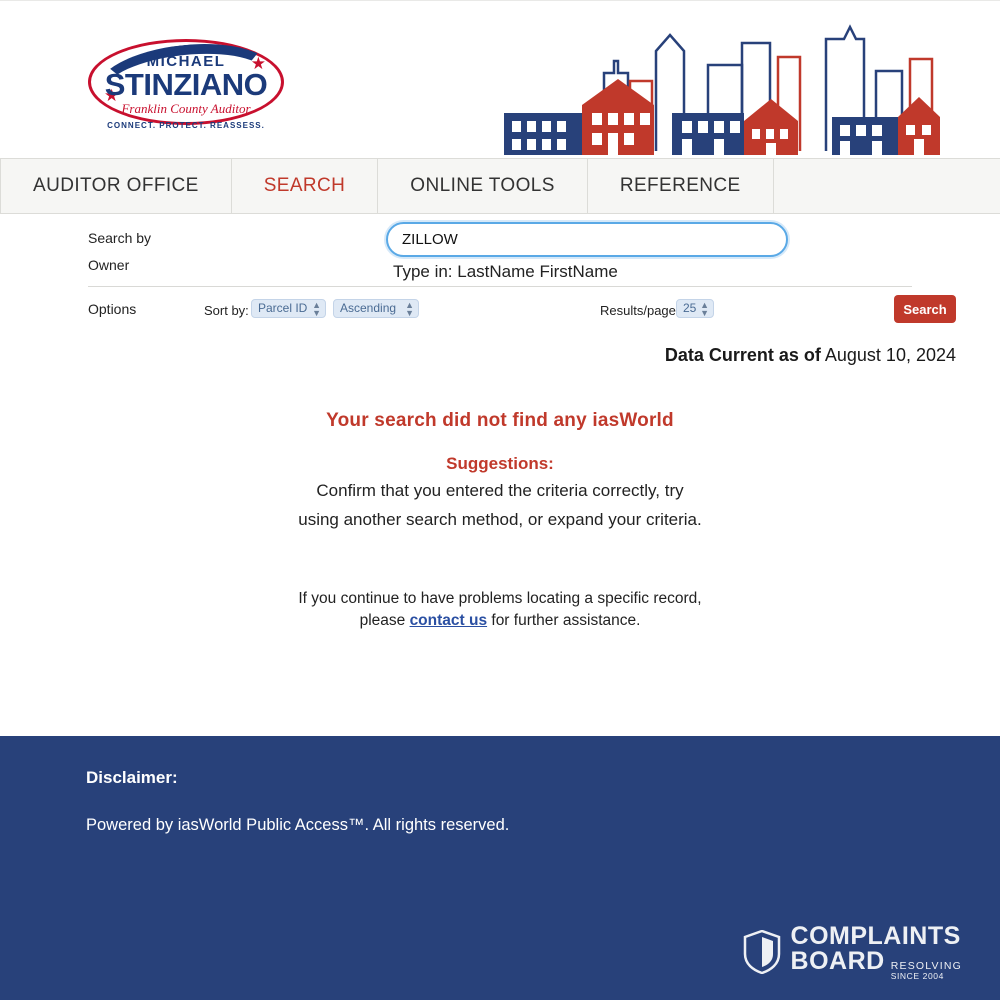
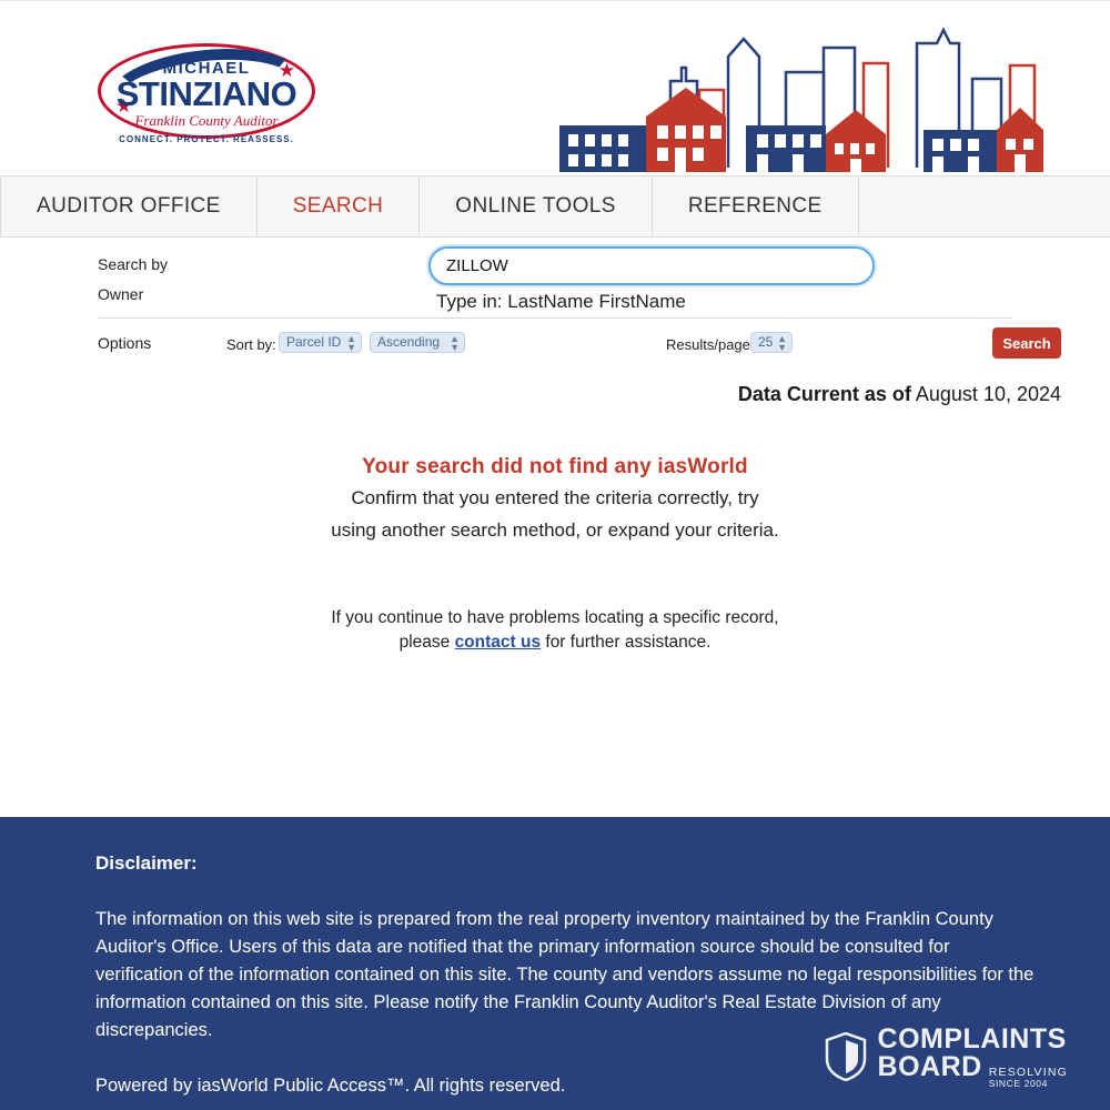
  ★
  ★
  MICHAEL
  STINZIANO
  Franklin County Auditor
  CONNECT. PROTECT. REASSESS.
  AUDITOR OFFICE
  SEARCH
  ONLINE TOOLS
  REFERENCE
  Search by
  Owner
  ZILLOW
  Type in: LastName FirstName
  Options
  Sort by:
  Parcel ID
  ▲
  ▼
  Ascending
  ▲
  ▼
  Results/page
  25
  ▲
  ▼
  Search
  Data Current as of August 10, 2024
  Your search did not find any iasWorld
- Suggestions:
  Confirm that you entered the criteria correctly, try
  using another search method, or expand your criteria.
  If you continue to have problems locating a specific record,
  please contact us for further assistance.
  Disclaimer:
+ The information on this web site is prepared from the real property inventory maintained by the Franklin County Auditor's Office. Users of this data are notified that the primary information source should be consulted for verification of the information contained on this site. The county and vendors assume no legal responsibilities for the information contained on this site. Please notify the Franklin County Auditor's Real Estate Division of any discrepancies.
  Powered by iasWorld Public Access™. All rights reserved.
  COMPLAINTS
  BOARD
  RESOLVING
  SINCE 2004
